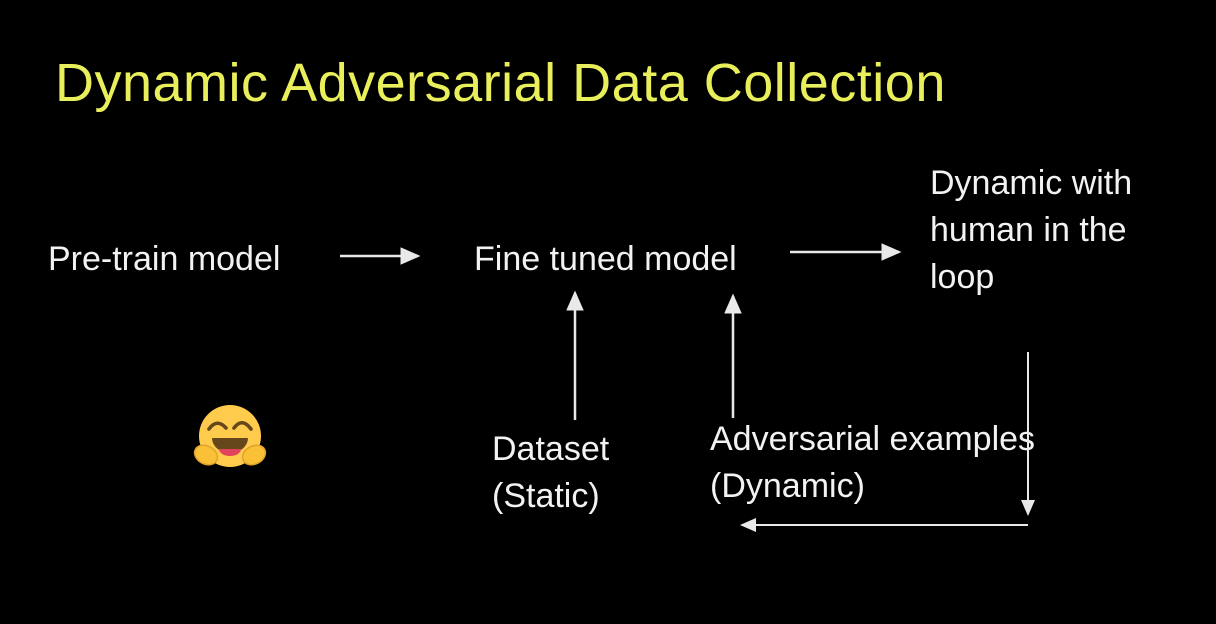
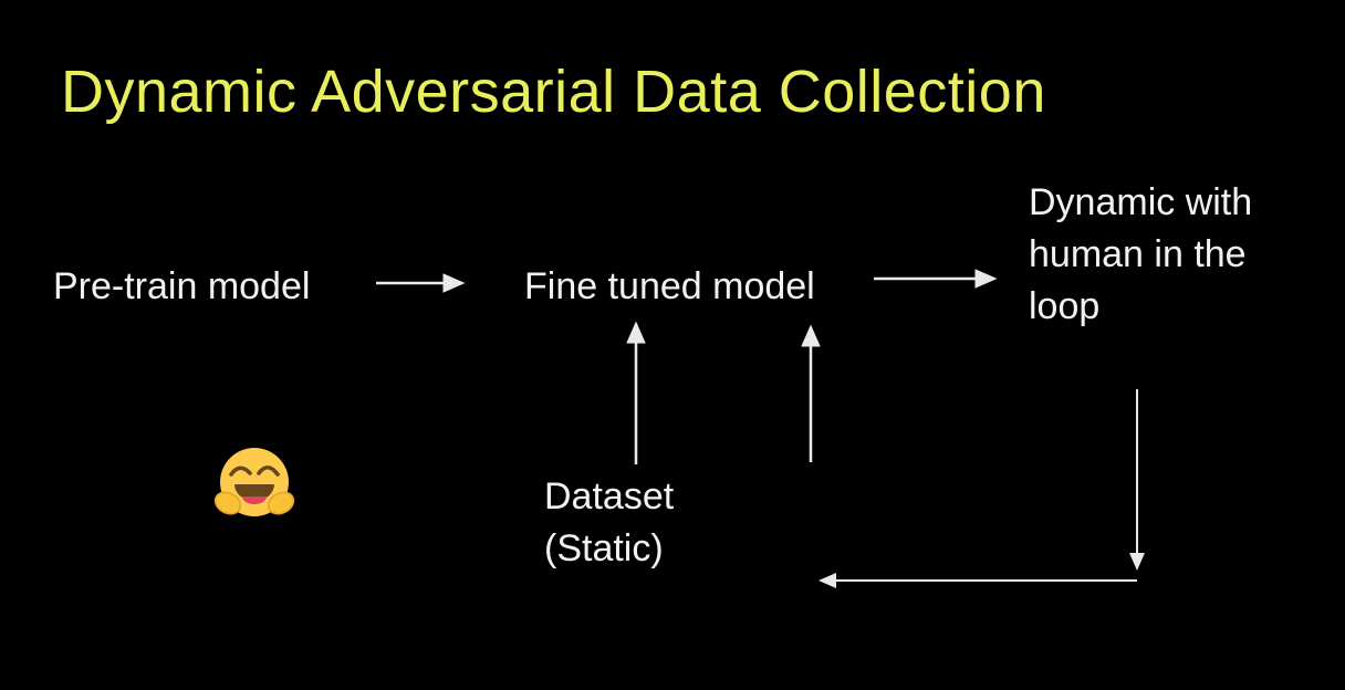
  Dynamic Adversarial Data Collection
  Pre-train model
  Fine tuned model
  Dynamic with human in the loop
  Dataset (Static)
- Adversarial examples (Dynamic)
